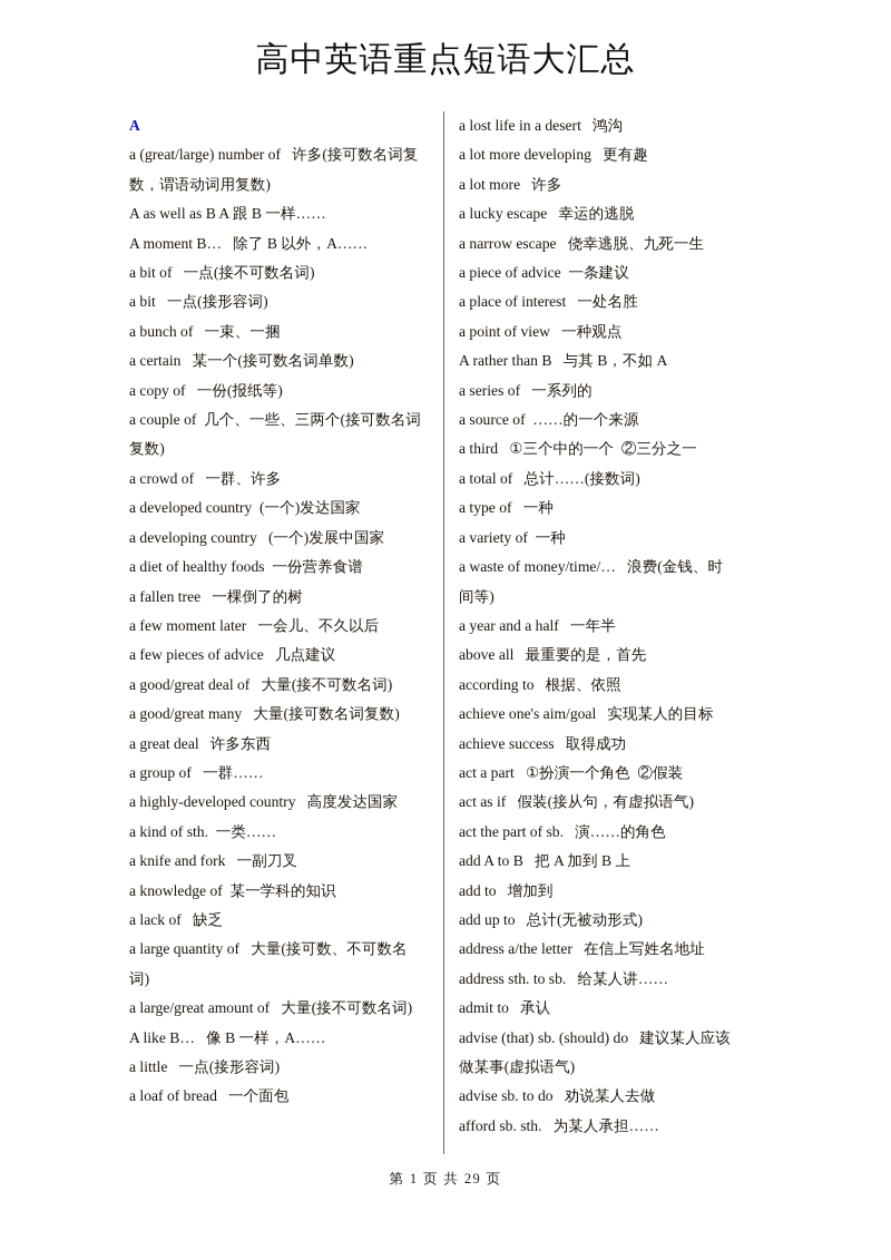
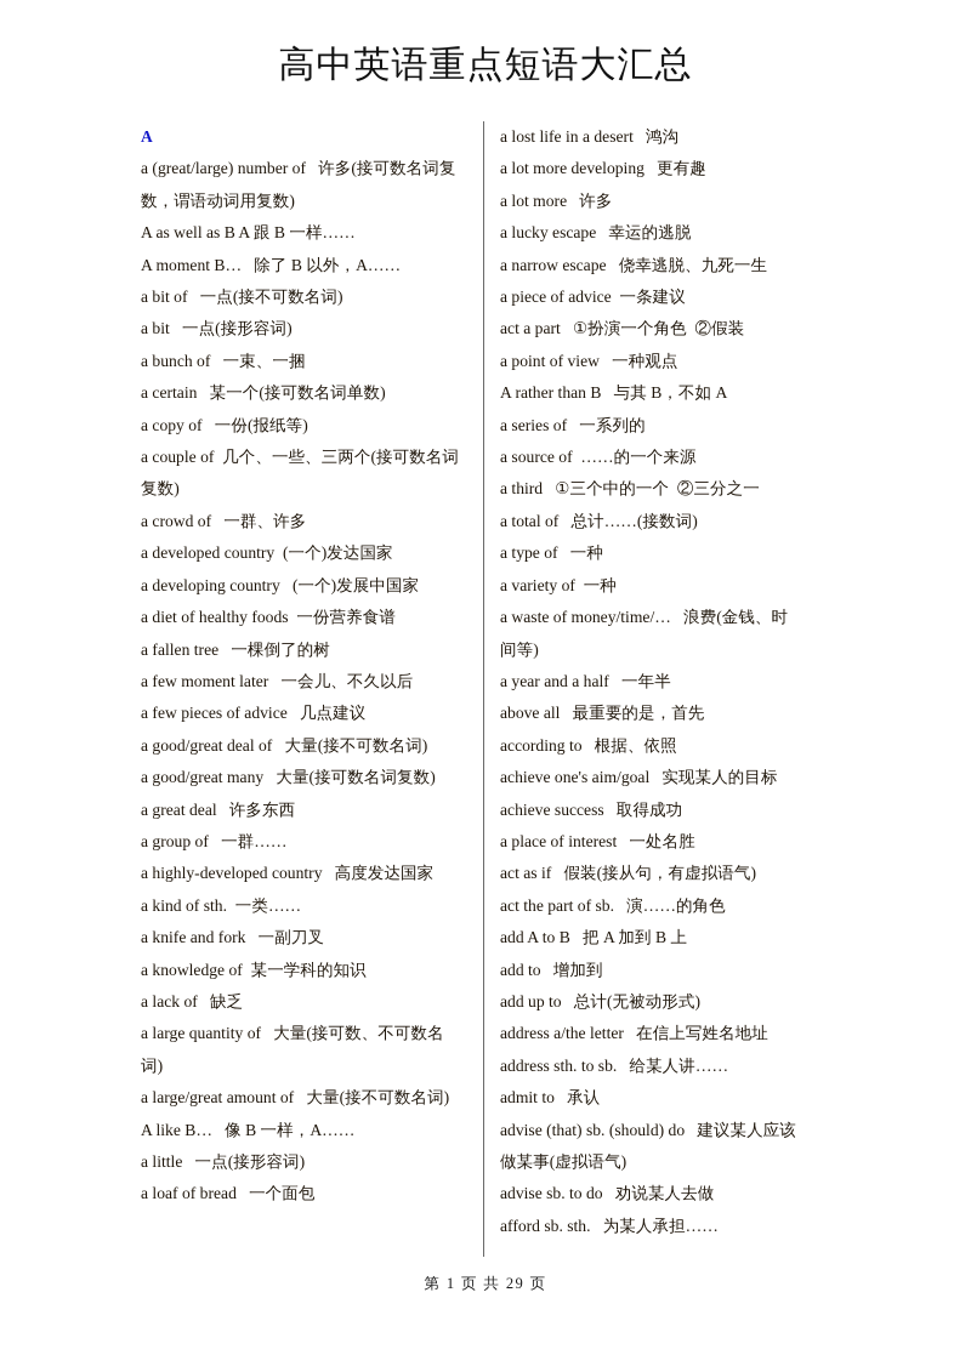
  高中英语重点短语大汇总
  A
  a (great/large) number of 许多(接可数名词复数，谓语动词用复数)
  A as well as B A 跟 B 一样……
  A moment B… 除了 B 以外，A……
  a bit of 一点(接不可数名词)
  a bit 一点(接形容词)
  a bunch of 一束、一捆
  a certain 某一个(接可数名词单数)
  a copy of 一份(报纸等)
  a couple of 几个、一些、三两个(接可数名词复数)
  a crowd of 一群、许多
  a developed country (一个)发达国家
  a developing country (一个)发展中国家
  a diet of healthy foods 一份营养食谱
  a fallen tree 一棵倒了的树
  a few moment later 一会儿、不久以后
  a few pieces of advice 几点建议
  a good/great deal of 大量(接不可数名词)
  a good/great many 大量(接可数名词复数)
  a great deal 许多东西
  a group of 一群……
  a highly-developed country 高度发达国家
  a kind of sth. 一类……
  a knife and fork 一副刀叉
  a knowledge of 某一学科的知识
  a lack of 缺乏
  a large quantity of 大量(接可数、不可数名词)
  a large/great amount of 大量(接不可数名词)
  A like B… 像 B 一样，A……
  a little 一点(接形容词)
  a loaf of bread 一个面包
  a lost life in a desert 鸿沟
  a lot more developing 更有趣
  a lot more 许多
  a lucky escape 幸运的逃脱
  a narrow escape 侥幸逃脱、九死一生
  a piece of advice 一条建议
- a place of interest 一处名胜
+ act a part ①扮演一个角色 ②假装
  a point of view 一种观点
  A rather than B 与其 B，不如 A
  a series of 一系列的
  a source of ……的一个来源
  a third ①三个中的一个 ②三分之一
  a total of 总计……(接数词)
  a type of 一种
  a variety of 一种
  a waste of money/time/… 浪费(金钱、时间等)
  a year and a half 一年半
  above all 最重要的是，首先
  according to 根据、依照
  achieve one's aim/goal 实现某人的目标
  achieve success 取得成功
- act a part ①扮演一个角色 ②假装
+ a place of interest 一处名胜
  act as if 假装(接从句，有虚拟语气)
  act the part of sb. 演……的角色
  add A to B 把 A 加到 B 上
  add to 增加到
  add up to 总计(无被动形式)
  address a/the letter 在信上写姓名地址
  address sth. to sb. 给某人讲……
  admit to 承认
  advise (that) sb. (should) do 建议某人应该做某事(虚拟语气)
  advise sb. to do 劝说某人去做
  afford sb. sth. 为某人承担……
  第 1 页 共 29 页
